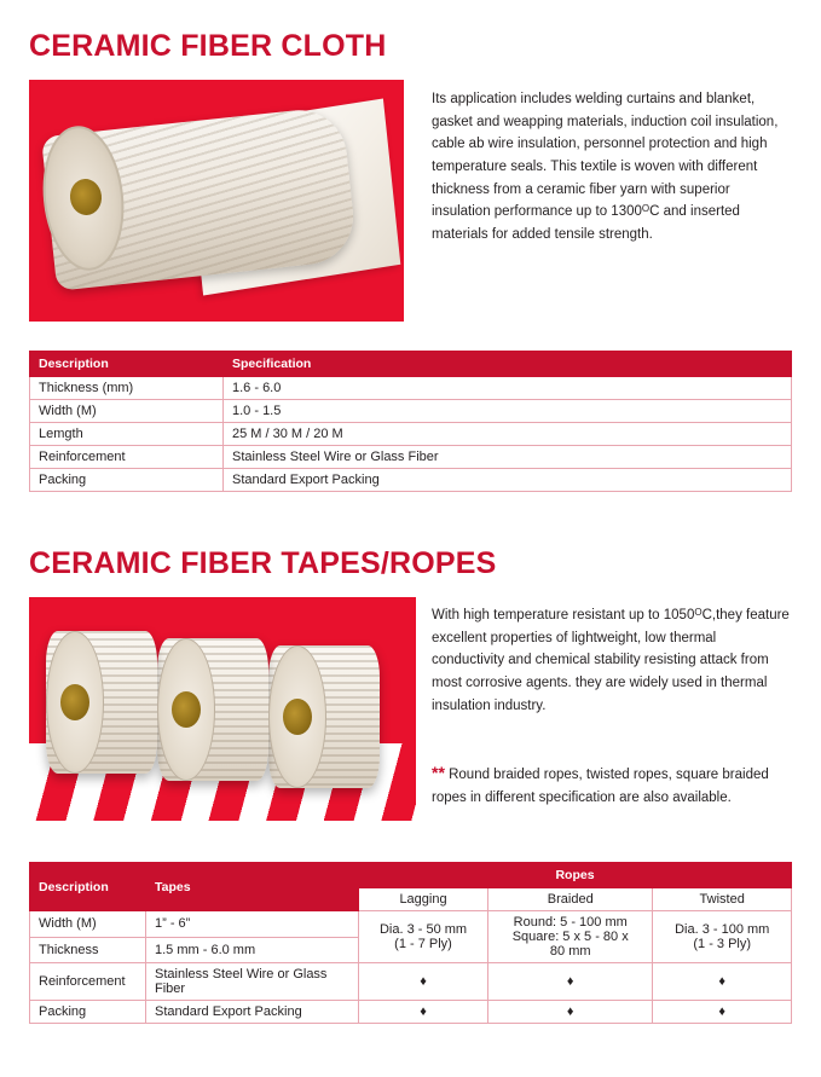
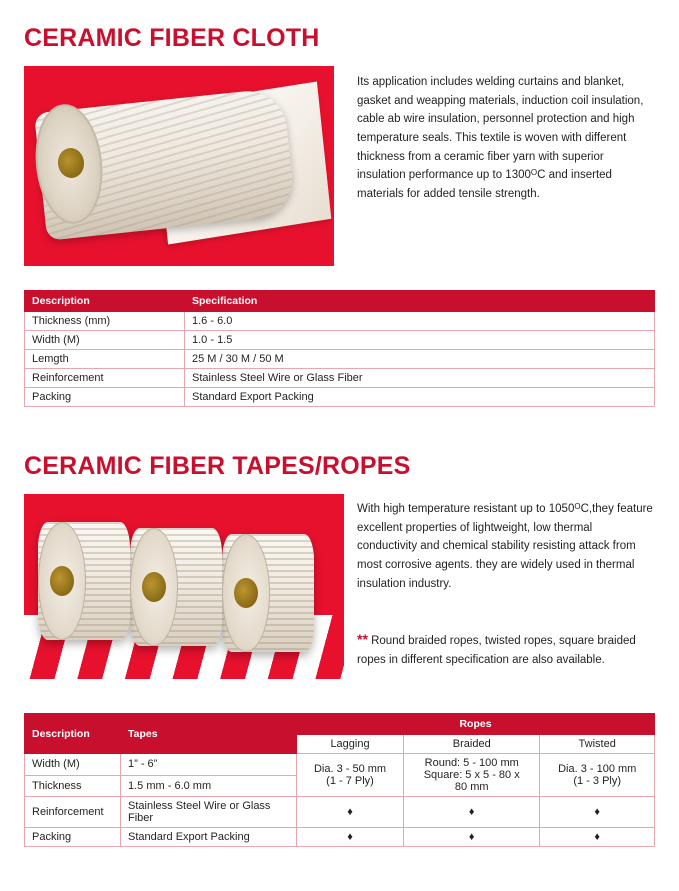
  CERAMIC FIBER CLOTH
  Its application includes welding curtains and blanket, gasket and weapping materials, induction coil insulation, cable ab wire insulation, personnel protection and high temperature seals. This textile is woven with different thickness from a ceramic fiber yarn with superior insulation performance up to 1300OC and inserted materials for added tensile strength.
  Description	Specification
  Thickness (mm)	1.6 - 6.0
  Width (M)	1.0 - 1.5
- Lemgth	25 M / 30 M / 20 M
+ Lemgth	25 M / 30 M / 50 M
  Reinforcement	Stainless Steel Wire or Glass Fiber
  Packing	Standard Export Packing
  CERAMIC FIBER TAPES/ROPES
  With high temperature resistant up to 1050OC,they feature excellent properties of lightweight, low thermal conductivity and chemical stability resisting attack from most corrosive agents. they are widely used in thermal insulation industry.
  ** Round braided ropes, twisted ropes, square braided ropes in different specification are also available.
  Description	Tapes	Ropes
  Lagging	Braided	Twisted
  Width (M)	1” - 6”	Dia. 3 - 50 mm (1 - 7 Ply)	Round: 5 - 100 mm Square: 5 x 5 - 80 x 80 mm	Dia. 3 - 100 mm (1 - 3 Ply)
  Thickness	1.5 mm - 6.0 mm
  Reinforcement	Stainless Steel Wire or Glass Fiber	♦	♦	♦
  Packing	Standard Export Packing	♦	♦	♦
